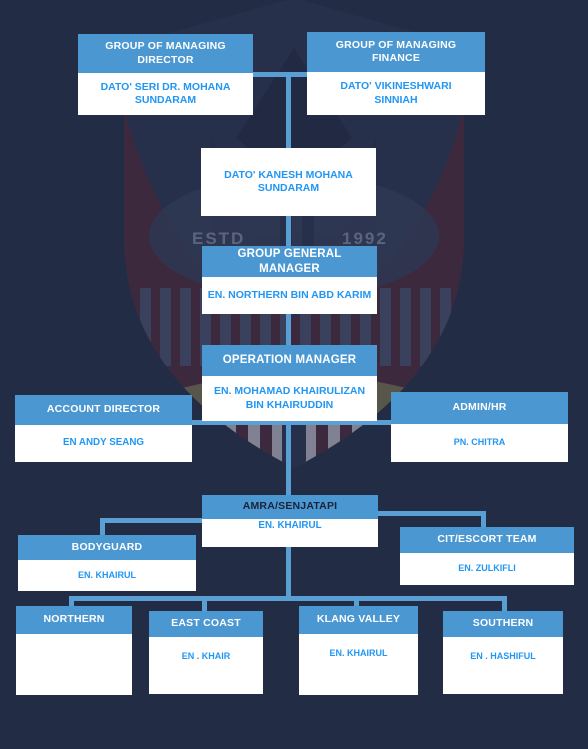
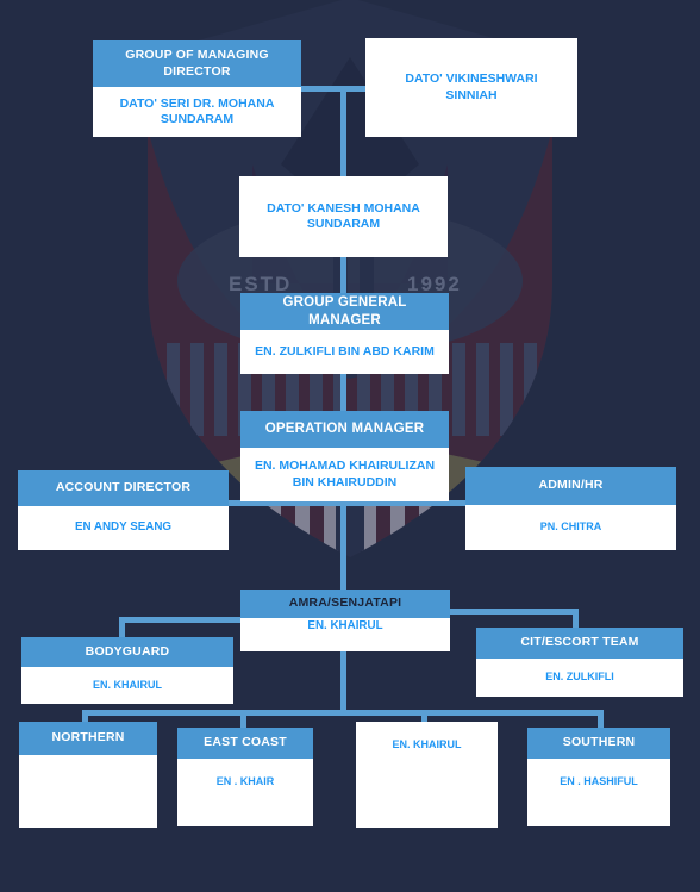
  ESTD
  1992
  GROUP OF MANAGING DIRECTOR
  DATO' SERI DR. MOHANA
  SUNDARAM
- GROUP OF MANAGING FINANCE
  DATO' VIKINESHWARI
  SINNIAH
  DATO' KANESH MOHANA
  SUNDARAM
  GROUP GENERAL MANAGER
- EN. NORTHERN BIN ABD KARIM
+ EN. ZULKIFLI BIN ABD KARIM
  OPERATION MANAGER
  EN. MOHAMAD KHAIRULIZAN
  BIN KHAIRUDDIN
  ACCOUNT DIRECTOR
  EN ANDY SEANG
  ADMIN/HR
  PN. CHITRA
  AMRA/SENJATAPI
  EN. KHAIRUL
  BODYGUARD
  EN. KHAIRUL
  CIT/ESCORT TEAM
  EN. ZULKIFLI
  NORTHERN
  EAST COAST
  EN . KHAIR
- KLANG VALLEY
  EN. KHAIRUL
  SOUTHERN
  EN . HASHIFUL
